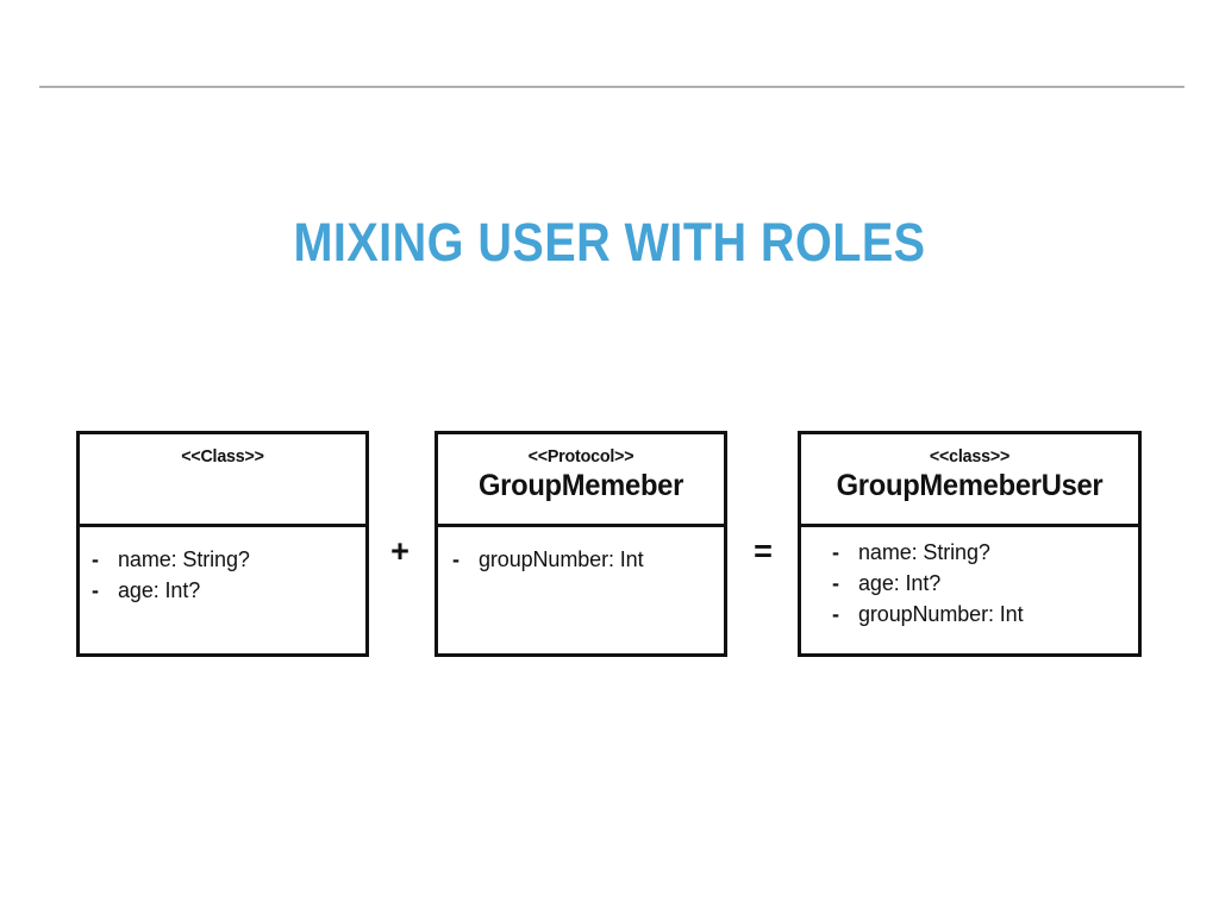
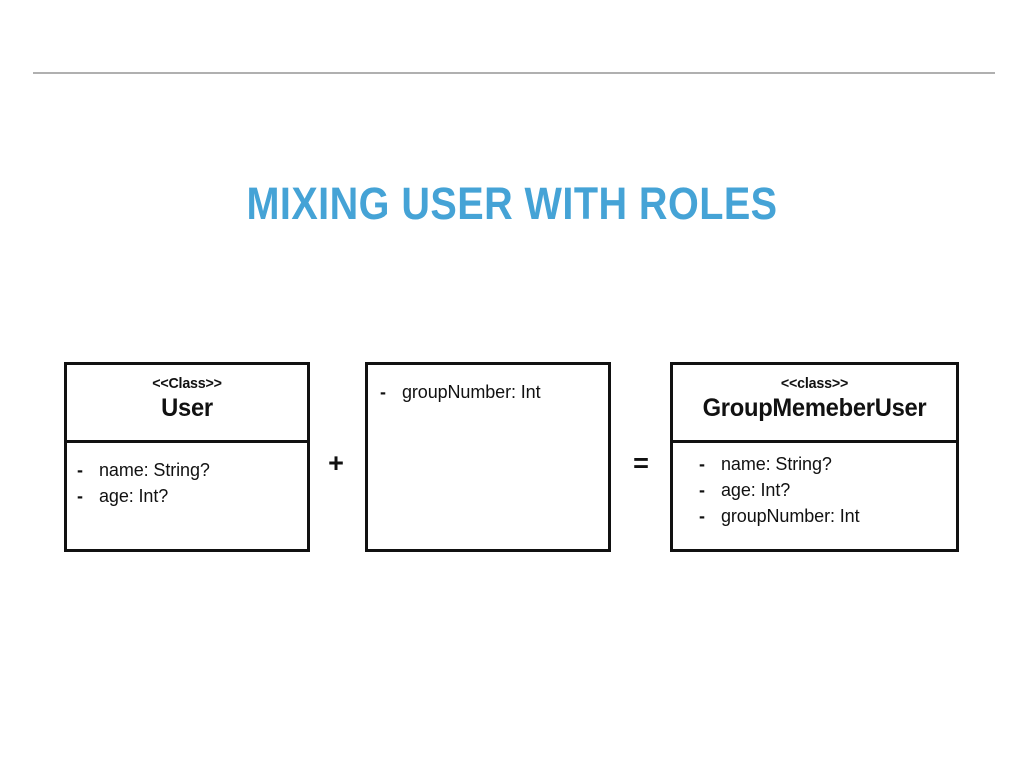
  MIXING USER WITH ROLES
  <<Class>>
+ User
  - name: String?
  - age: Int?
  +
- <<Protocol>>
- GroupMemeber
  - groupNumber: Int
  =
  <<class>>
  GroupMemeberUser
  - name: String?
  - age: Int?
  - groupNumber: Int
